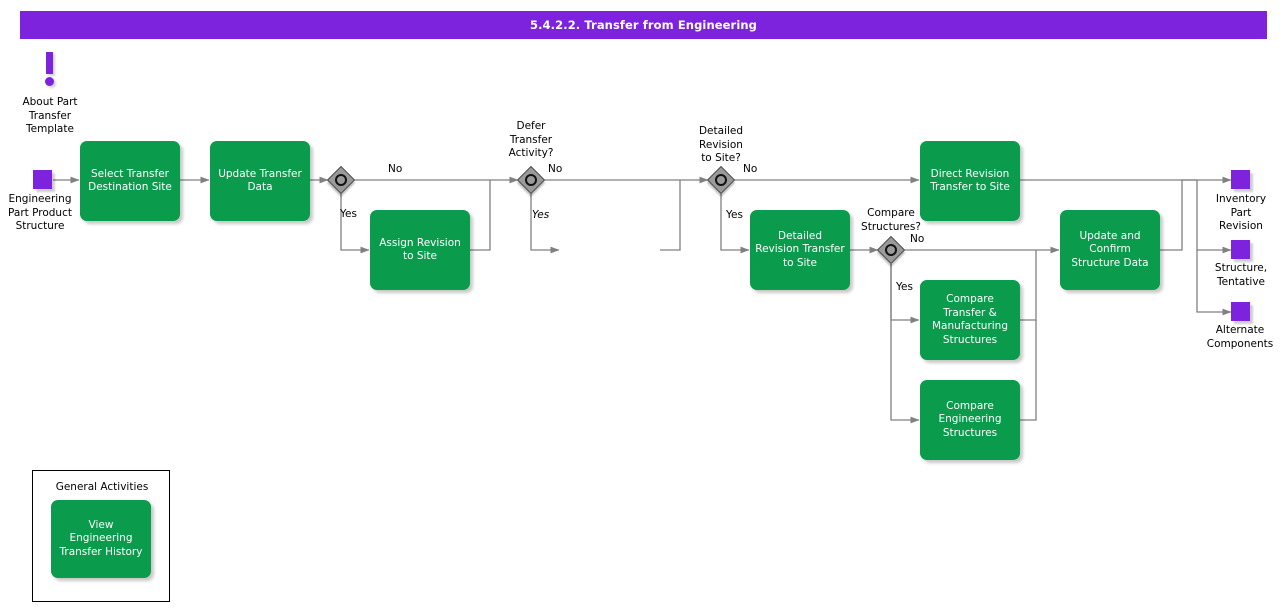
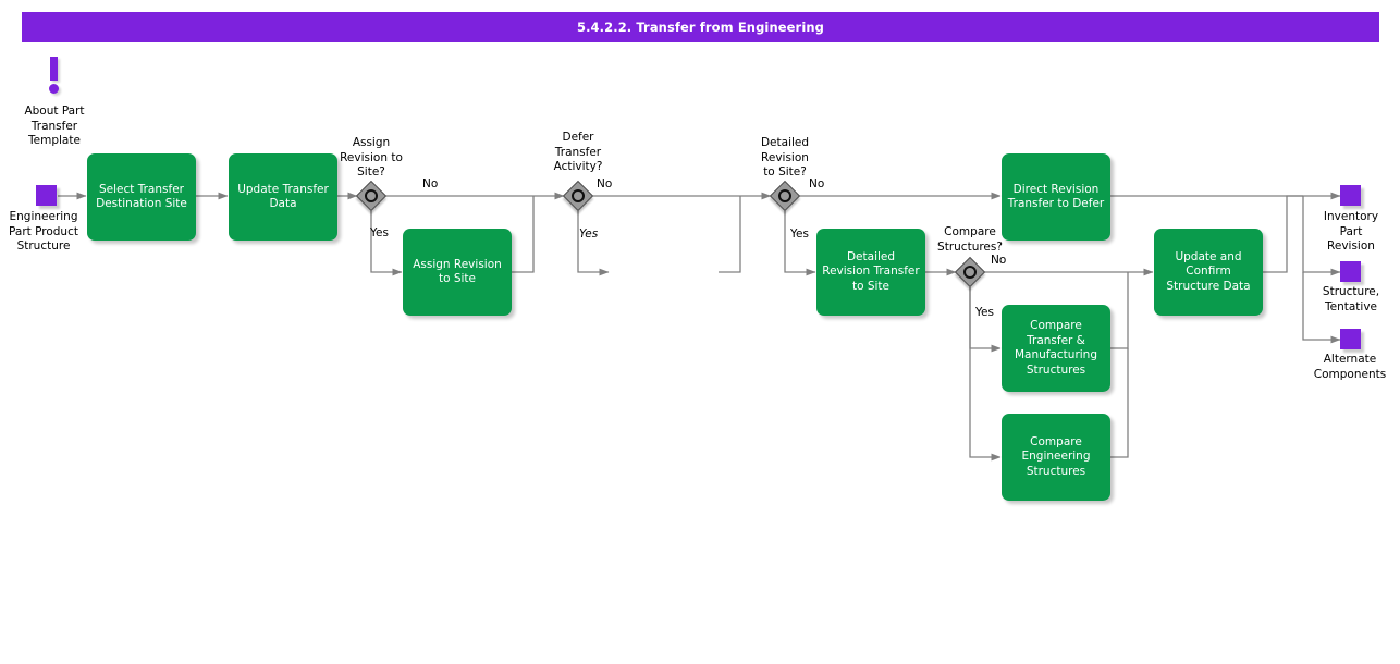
  5.4.2.2. Transfer from Engineering
  About Part
  Transfer
  Template
  Engineering
  Part Product
  Structure
  Select Transfer Destination Site
  Update Transfer Data
  Assign Revision to Site
  Detailed Revision Transfer to Site
- Direct Revision Transfer to Site
+ Direct Revision Transfer to Defer
  Compare Transfer & Manufacturing Structures
  Compare Engineering Structures
  Update and Confirm Structure Data
+ Assign
+ Revision to
+ Site?
  No
  Yes
  Defer
  Transfer
  Activity?
  No
  Yes
  Detailed
  Revision
  to Site?
  No
  Yes
  Compare
  Structures?
  No
  Yes
  Inventory
  Part
  Revision
  Structure,
  Tentative
  Alternate
  Components
- General Activities
- View Engineering Transfer History
